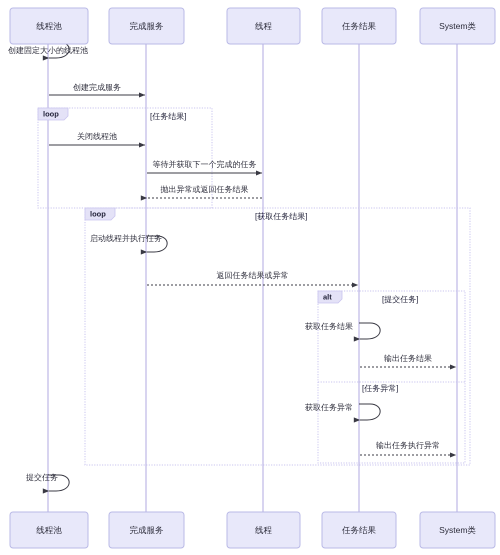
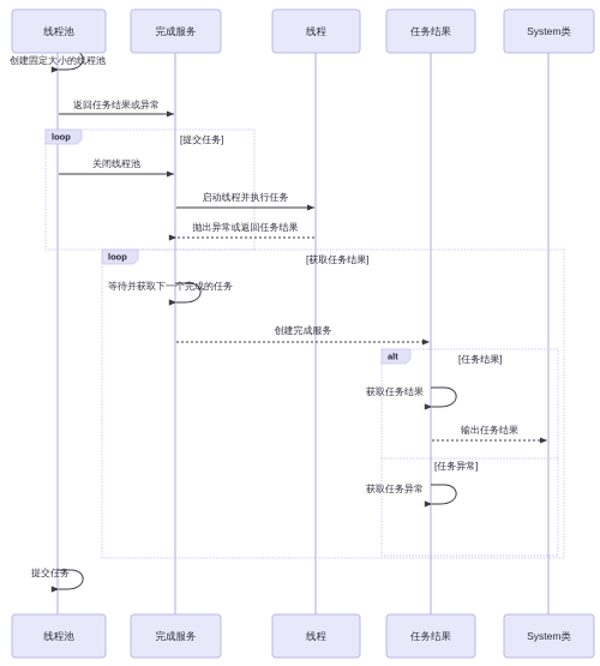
  loop
- [任务结果]
+ [提交任务]
  loop
  [获取任务结果]
  alt
- [提交任务]
+ [任务结果]
  [任务异常]
  创建固定大小的线程池
- 创建完成服务
+ 返回任务结果或异常
  关闭线程池
- 等待并获取下一个完成的任务
+ 启动线程并执行任务
  抛出异常或返回任务结果
- 启动线程并执行任务
+ 等待并获取下一个完成的任务
- 返回任务结果或异常
+ 创建完成服务
  获取任务结果
  输出任务结果
  获取任务异常
- 输出任务执行异常
  提交任务
  线程池
  完成服务
  线程
  任务结果
  System类
  线程池
  完成服务
  线程
  任务结果
  System类
